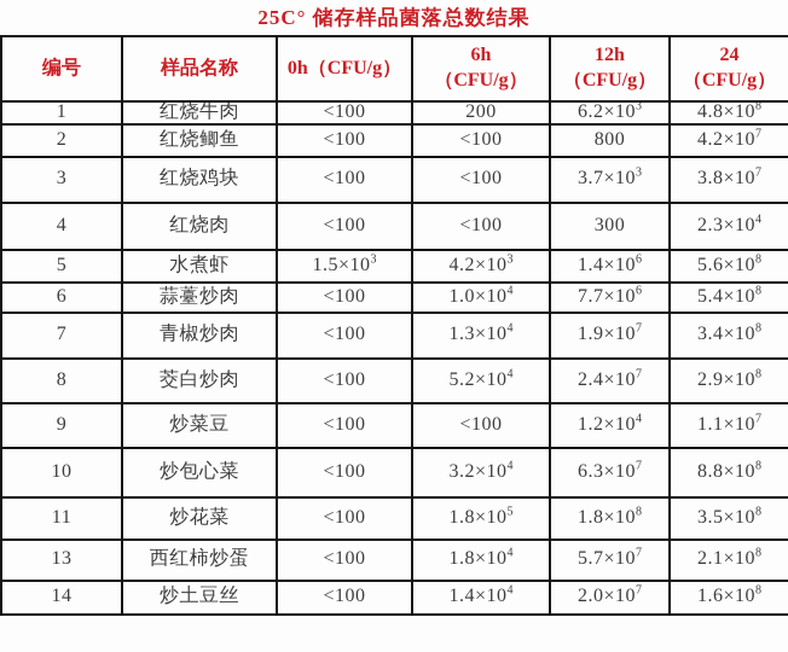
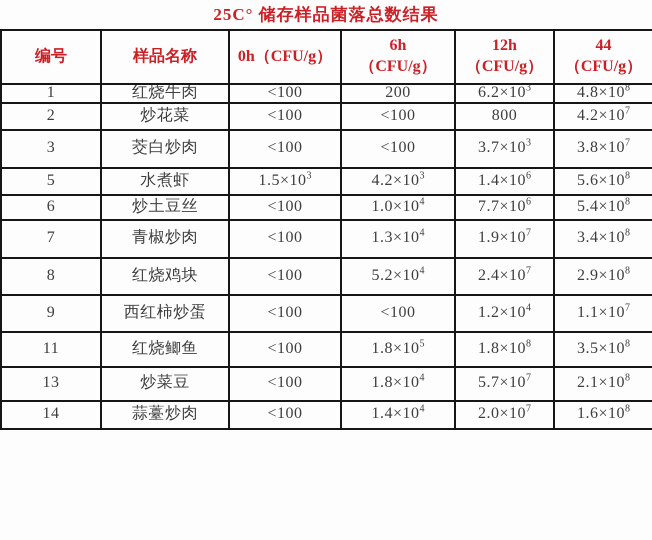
  25C° 储存样品菌落总数结果
- 编号	样品名称	0h（CFU/g）	6h （CFU/g）	12h （CFU/g）	24 （CFU/g）
+ 编号	样品名称	0h（CFU/g）	6h （CFU/g）	12h （CFU/g）	44 （CFU/g）
  1	红烧牛肉	<100	200	6.2×103	4.8×108
- 2	红烧鲫鱼	<100	<100	800	4.2×107
+ 2	炒花菜	<100	<100	800	4.2×107
- 3	红烧鸡块	<100	<100	3.7×103	3.8×107
+ 3	茭白炒肉	<100	<100	3.7×103	3.8×107
- 4	红烧肉	<100	<100	300	2.3×104
  5	水煮虾	1.5×103	4.2×103	1.4×106	5.6×108
- 6	蒜薹炒肉	<100	1.0×104	7.7×106	5.4×108
+ 6	炒土豆丝	<100	1.0×104	7.7×106	5.4×108
  7	青椒炒肉	<100	1.3×104	1.9×107	3.4×108
- 8	茭白炒肉	<100	5.2×104	2.4×107	2.9×108
+ 8	红烧鸡块	<100	5.2×104	2.4×107	2.9×108
- 9	炒菜豆	<100	<100	1.2×104	1.1×107
+ 9	西红柿炒蛋	<100	<100	1.2×104	1.1×107
- 10	炒包心菜	<100	3.2×104	6.3×107	8.8×108
- 11	炒花菜	<100	1.8×105	1.8×108	3.5×108
+ 11	红烧鲫鱼	<100	1.8×105	1.8×108	3.5×108
- 13	西红柿炒蛋	<100	1.8×104	5.7×107	2.1×108
+ 13	炒菜豆	<100	1.8×104	5.7×107	2.1×108
- 14	炒土豆丝	<100	1.4×104	2.0×107	1.6×108
+ 14	蒜薹炒肉	<100	1.4×104	2.0×107	1.6×108
